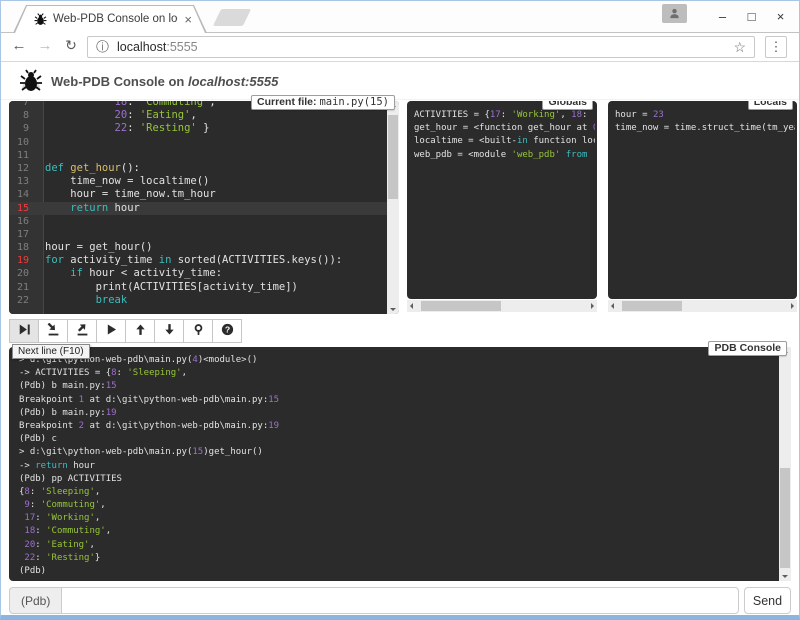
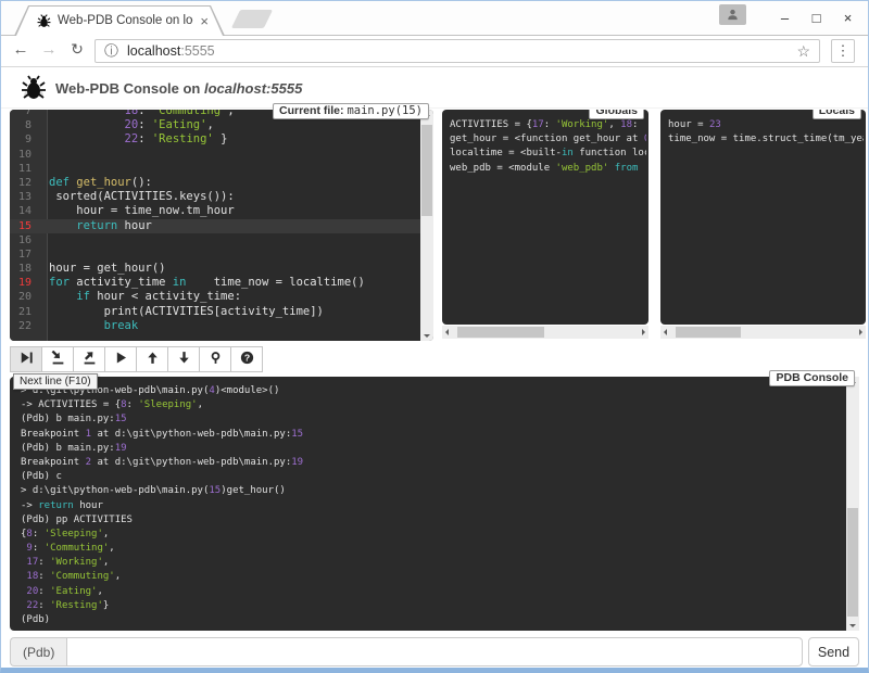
  Web-PDB Console on lo
  ×
  –
  □
  ×
  ←
  →
  ↻
  ⓘ
  localhost
  :5555
  ☆
  ⋮
  Web-PDB Console on localhost:5555
  Current file: main.py(15)
  7
  18: 'Commuting',
  8
  20: 'Eating',
  9
  22: 'Resting' }
  10
  11
  12
  def get_hour():
  13
- time_now = localtime()
+ sorted(ACTIVITIES.keys()):
  14
  hour = time_now.tm_hour
  15
  return hour
  16
  17
  18
  hour = get_hour()
  19
- for activity_time in sorted(ACTIVITIES.keys()):
+ for activity_time in time_now = localtime()
  20
  if hour < activity_time:
  21
  print(ACTIVITIES[activity_time])
  22
  break
  Globals
  ACTIVITIES = {17: 'Working', 18:
  get_hour = <function get_hour at
  localtime = <built-in function lo
  Locals
  hour = 23
  time_now = time.struct_time(tm_ye
  ?
  Next line (F10)
  PDB Console
  > d:\git\python-web-pdb\main.py(4)<module>()
  -> ACTIVITIES = {8: 'Sleeping',
  (Pdb) b main.py:15
  Breakpoint 1 at d:\git\python-web-pdb\main.py:15
  (Pdb) b main.py:19
  Breakpoint 2 at d:\git\python-web-pdb\main.py:19
  (Pdb) c
  > d:\git\python-web-pdb\main.py(15)get_hour()
  -> return hour
  (Pdb) pp ACTIVITIES
  {8: 'Sleeping',
  9: 'Commuting',
  17: 'Working',
  18: 'Commuting',
  20: 'Eating',
  22: 'Resting'}
  (Pdb)
  (Pdb)
  Send
